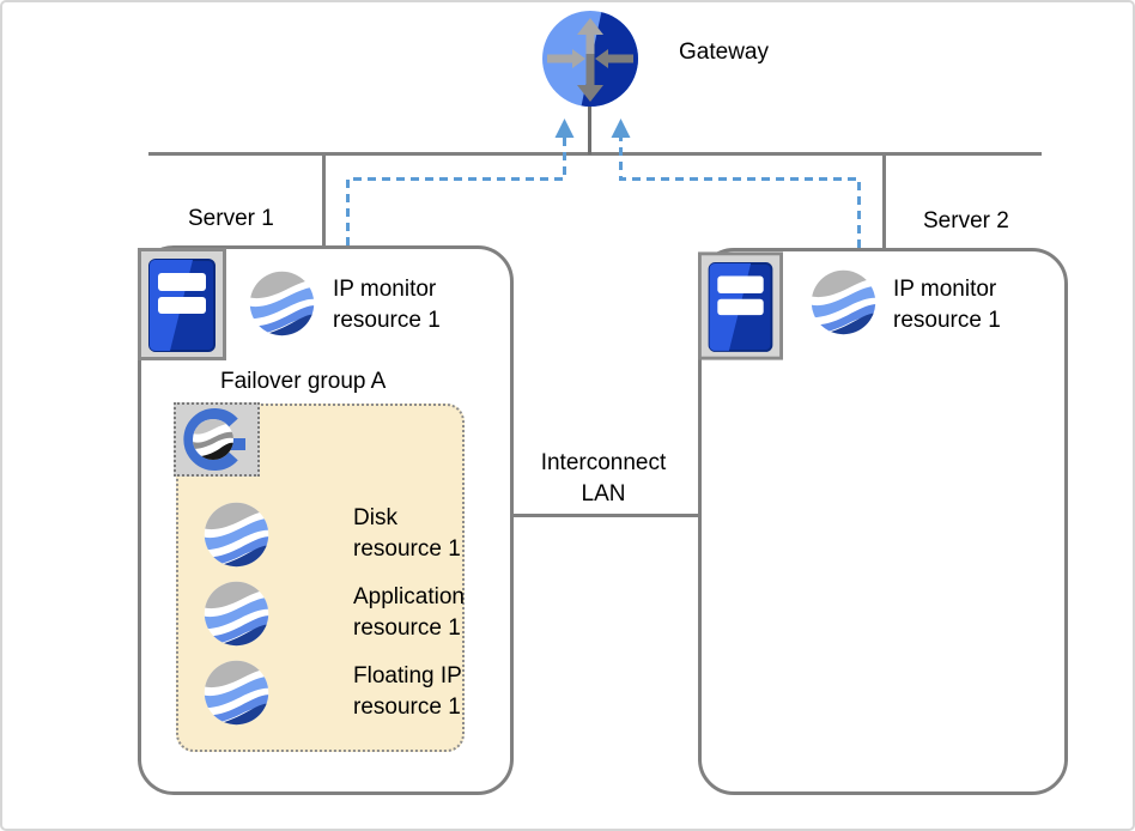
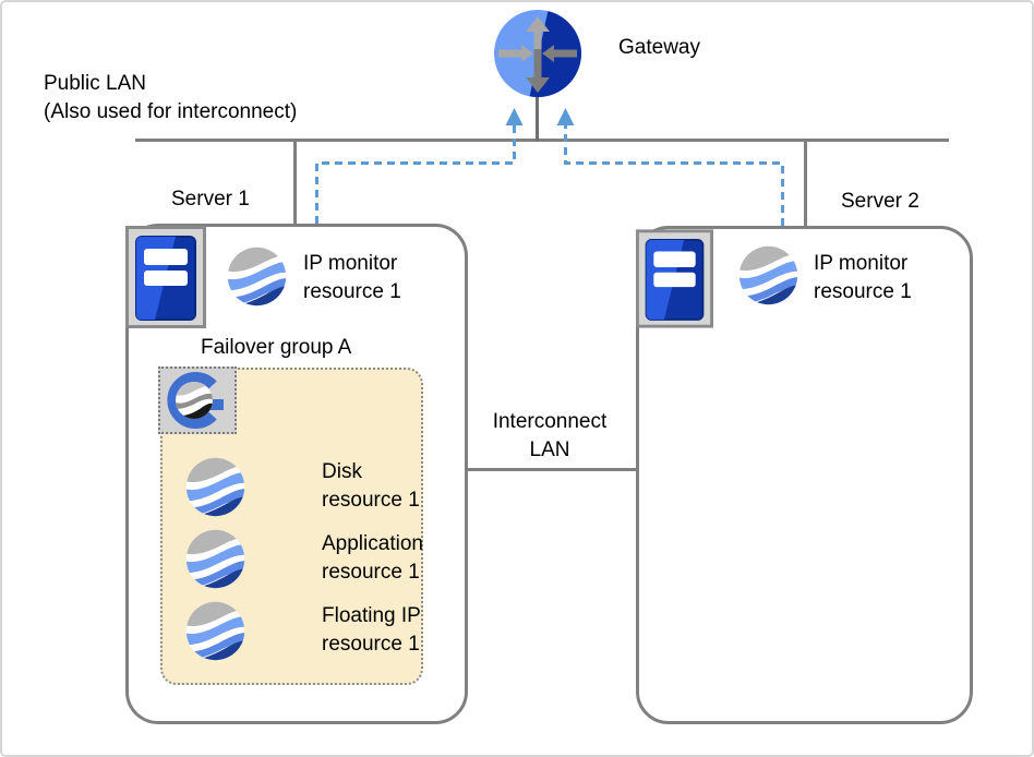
  Gateway
+ Public LAN
+ (Also used for interconnect)
  Server 1
  Server 2
  IP monitor
  resource 1
  IP monitor
  resource 1
  Failover group A
  Disk
  resource 1
  Application
  resource 1
  Floating IP
  resource 1
  Interconnect
  LAN
